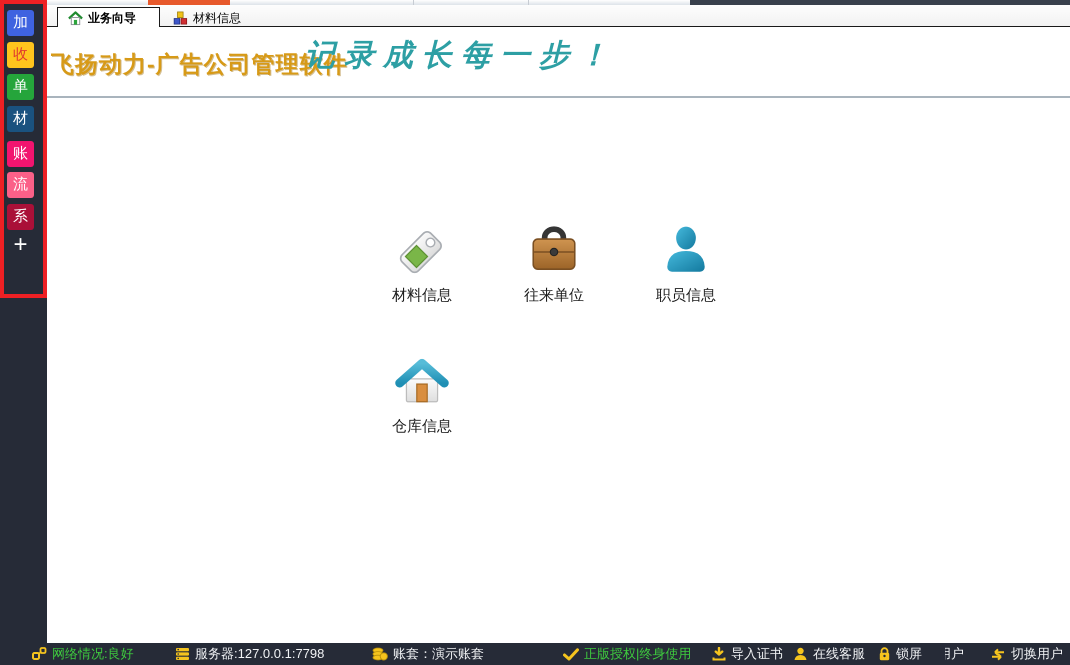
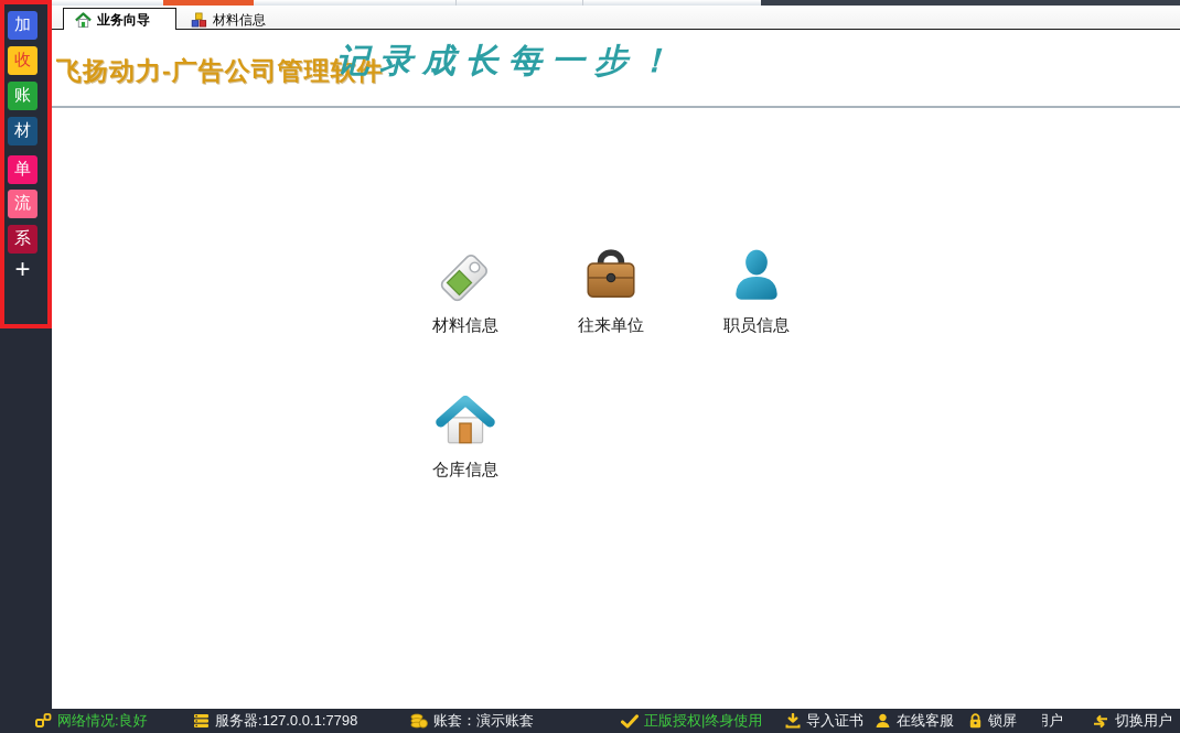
  加
  收
- 单
+ 账
  材
- 账
+ 单
  流
  系
  +
  业务向导
  材料信息
  飞扬动力-广告公司管理软件
  记录成长每一步！
  材料信息
  往来单位
  职员信息
  仓库信息
  网络情况:良好
  服务器:127.0.0.1:7798
  账套：演示账套
  正版授权|终身使用
  导入证书
  在线客服
  锁屏
  用户
  切换用户
